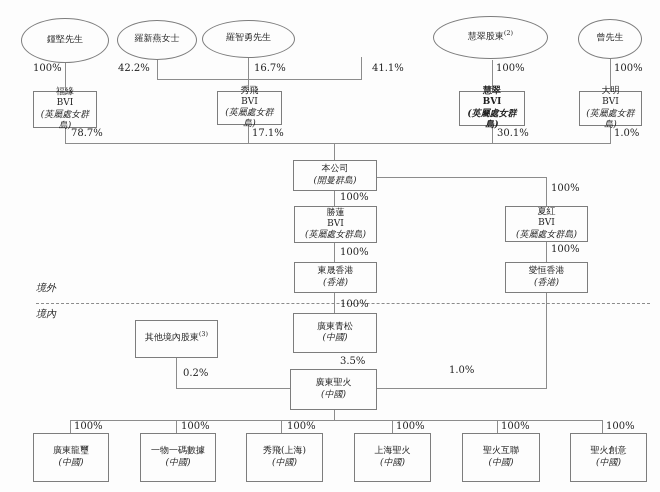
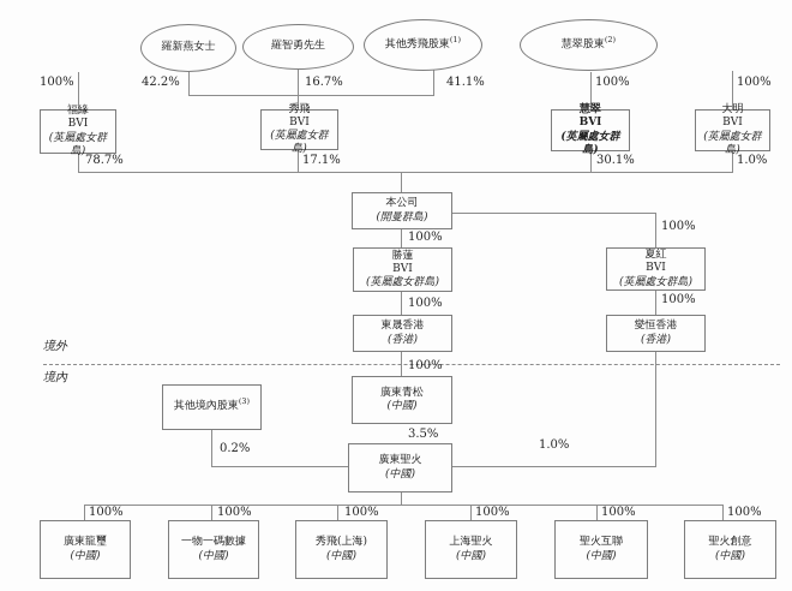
  境外
  境內
- 鍾堅先生
  羅新燕女士
  羅智勇先生
+ 其他秀飛股東(1)
  慧翠股東(2)
- 曾先生
  福緣
  BVI
  (英屬處女群島)
  秀飛
  BVI
  (英屬處女群島)
  慧翠
  BVI
  (英屬處女群島)
  大明
  BVI
  (英屬處女群島)
  本公司
  (開曼群島)
  勝蓮
  BVI
  (英屬處女群島)
  夏紅
  BVI
  (英屬處女群島)
  東晟香港
  (香港)
  燮恒香港
  (香港)
  其他境內股東(3)
  廣東青松
  (中國)
  廣東聖火
  (中國)
  廣東龍璽
  (中國)
  一物一碼數據
  (中國)
  秀飛(上海)
  (中國)
  上海聖火
  (中國)
  聖火互聯
  (中國)
  聖火創意
  (中國)
  100%
  42.2%
  16.7%
  41.1%
  100%
  100%
  78.7%
  17.1%
  30.1%
  1.0%
  100%
  100%
  100%
  100%
  100%
  3.5%
  0.2%
  1.0%
  100%
  100%
  100%
  100%
  100%
  100%
